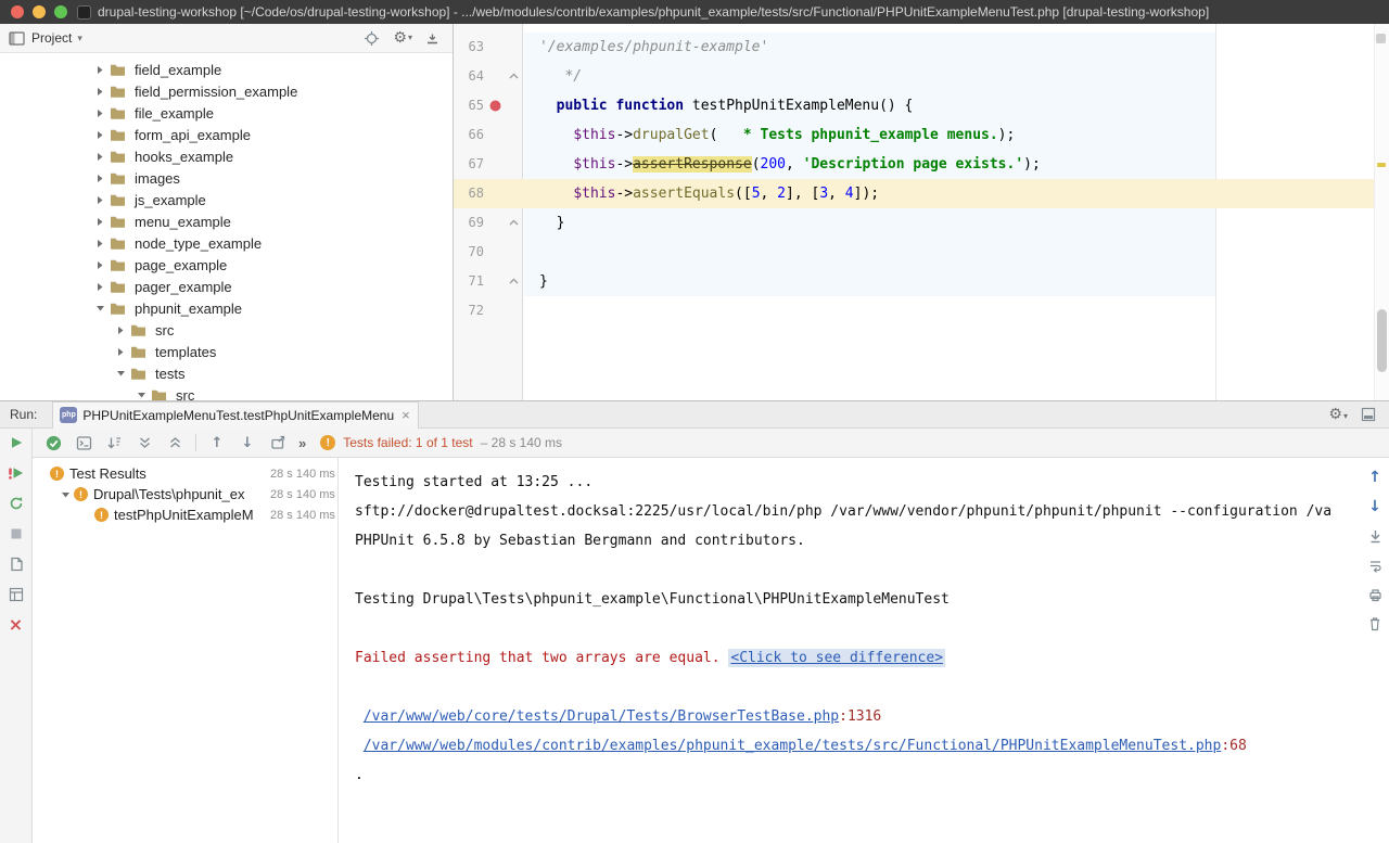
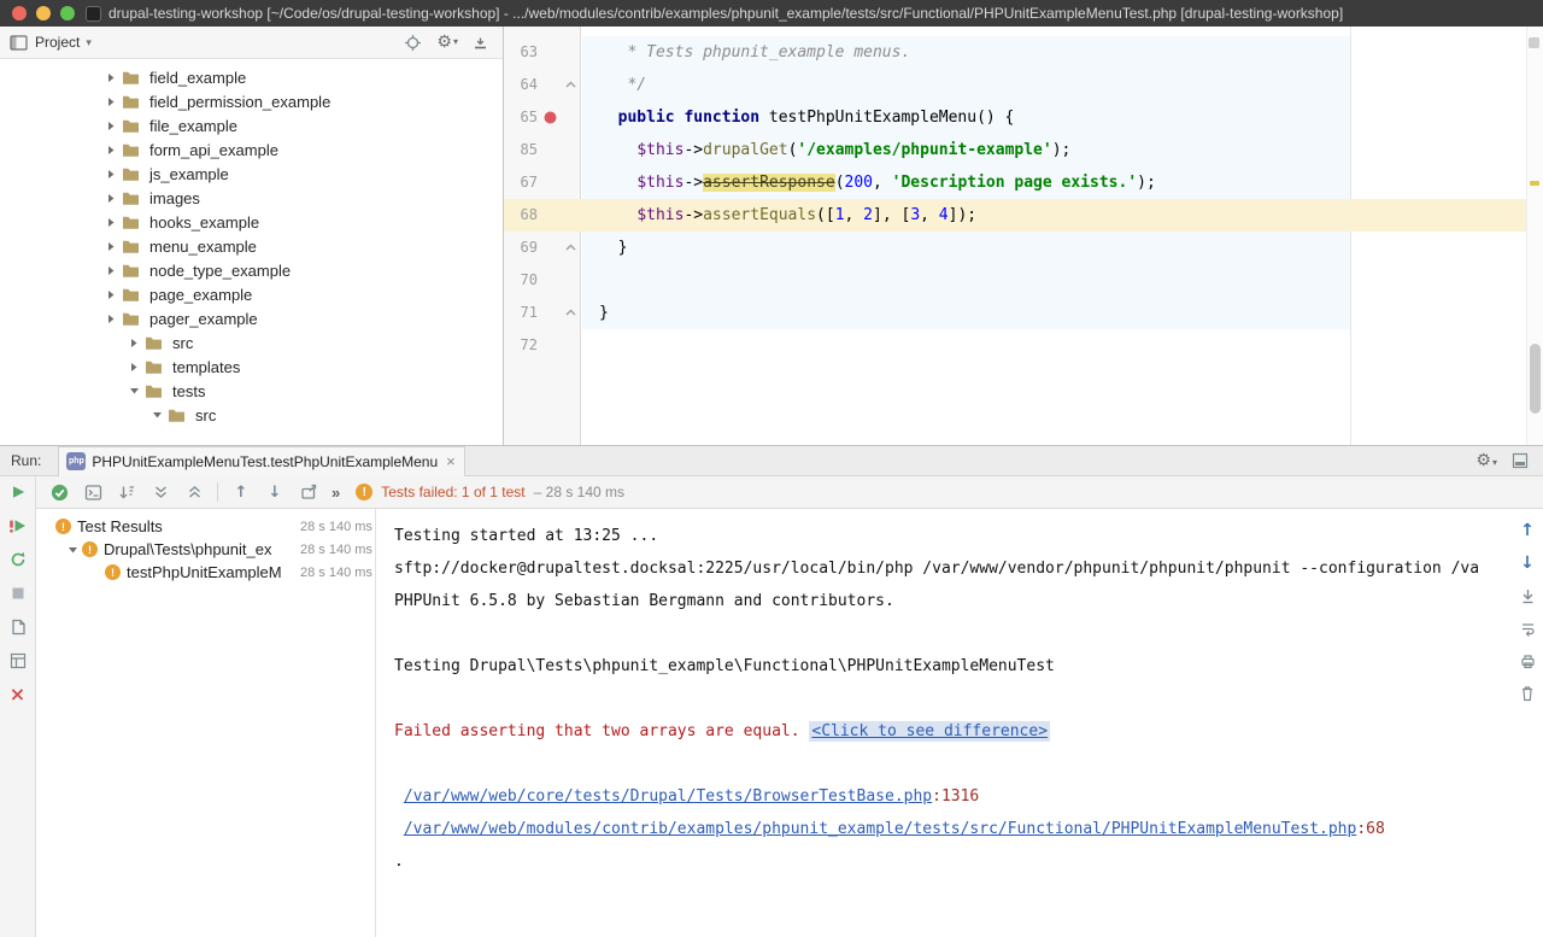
  drupal-testing-workshop [~/Code/os/drupal-testing-workshop] - .../web/modules/contrib/examples/phpunit_example/tests/src/Functional/PHPUnitExampleMenuTest.php [drupal-testing-workshop]
  Project
  ▾
  ⚙
  ▾
  field_example
  field_permission_example
  file_example
  form_api_example
- hooks_example
+ js_example
  images
- js_example
+ hooks_example
  menu_example
  node_type_example
  page_example
  pager_example
- phpunit_example
  src
  templates
  tests
  src
  63
- '/examples/phpunit-example'
+ * Tests phpunit_example menus.
  64
  */
  65
  public function testPhpUnitExampleMenu() {
- 66
+ 85
- $this->drupalGet( * Tests phpunit_example menus.);
+ $this->drupalGet('/examples/phpunit-example');
  67
  $this->assertResponse(200, 'Description page exists.');
  68
- $this->assertEquals([5, 2], [3, 4]);
+ $this->assertEquals([1, 2], [3, 4]);
  69
  }
  70
  71
  }
  72
  Run:
  PHPUnitExampleMenuTest.testPhpUnitExampleMenu
  ×
  ⚙▾
  ↑
  ↓
  »
  !
  Tests failed: 1 of 1 test
  – 28 s 140 ms
  ×
  !
  Test Results
  28 s 140 ms
  !
  Drupal\Tests\phpunit_ex
  28 s 140 ms
  !
  testPhpUnitExampleM
  28 s 140 ms
  Testing started at 13:25 ...
  sftp://docker@drupaltest.docksal:2225/usr/local/bin/php /var/www/vendor/phpunit/phpunit/phpunit --configuration /va
  PHPUnit 6.5.8 by Sebastian Bergmann and contributors.
  Testing Drupal\Tests\phpunit_example\Functional\PHPUnitExampleMenuTest
  Failed asserting that two arrays are equal. <Click to see difference>
  /var/www/web/core/tests/Drupal/Tests/BrowserTestBase.php:1316
  /var/www/web/modules/contrib/examples/phpunit_example/tests/src/Functional/PHPUnitExampleMenuTest.php:68
  .
  ↑
  ↓
